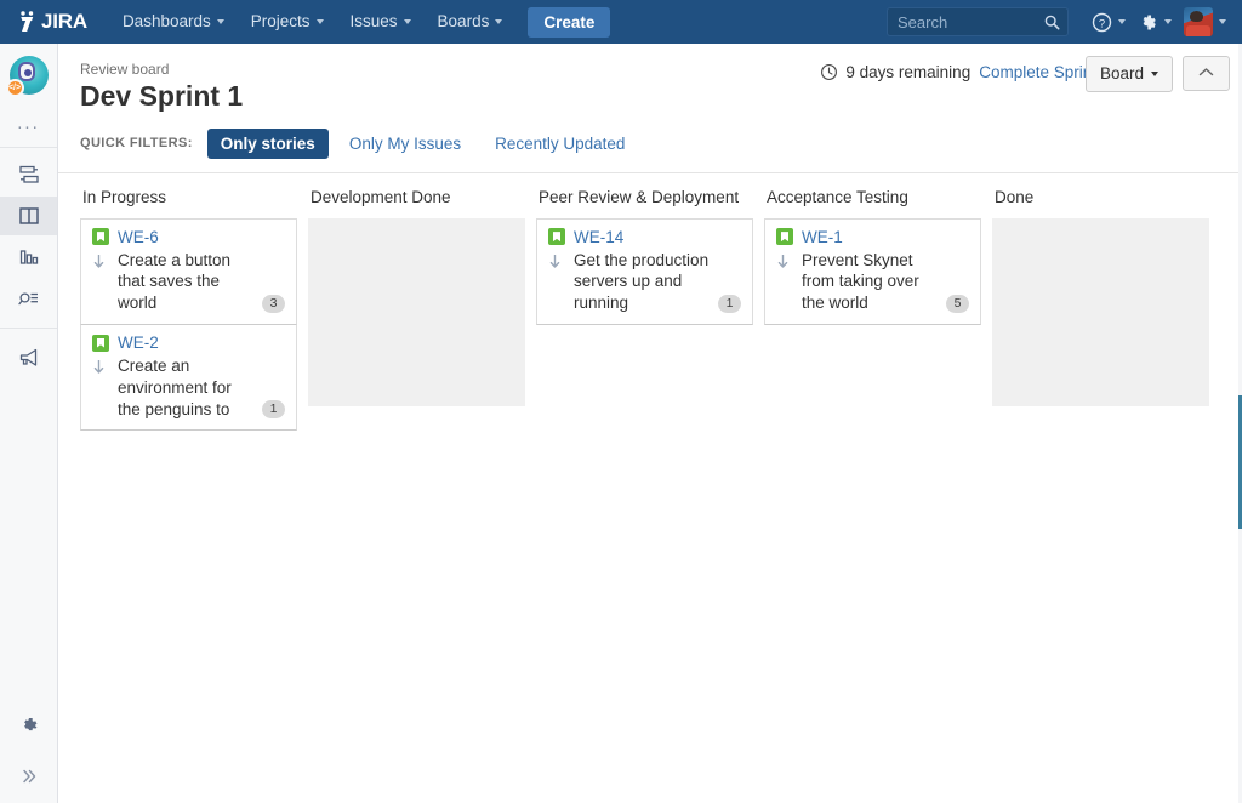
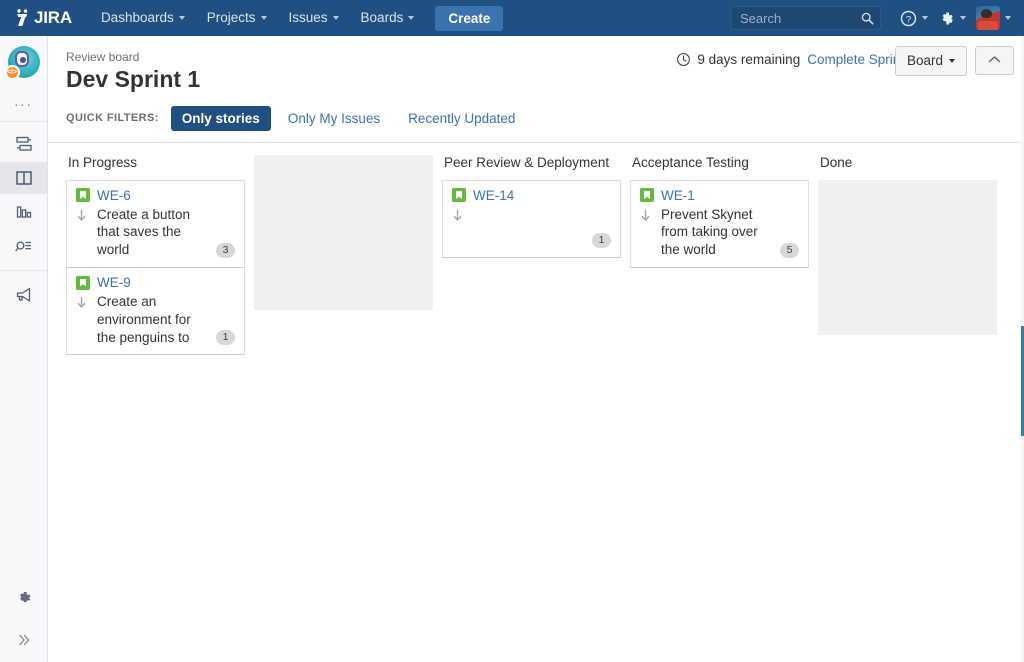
  JIRA
  Dashboards
  Projects
  Issues
  Boards
  Create
  Search
  ?
  ...
  Review board
  Dev Sprint 1
  9 days remaining
  Complete Spri
  Board
  QUICK FILTERS:
  Only stories
  Only My Issues
  Recently Updated
  In Progress
  WE-6
  Create a button that saves the world
  3
- WE-2
+ WE-9
  Create an environment for the penguins to
  1
- Development Done
  Peer Review & Deployment
  WE-14
- Get the production servers up and running
  1
  Acceptance Testing
  WE-1
  Prevent Skynet from taking over the world
  5
  Done
